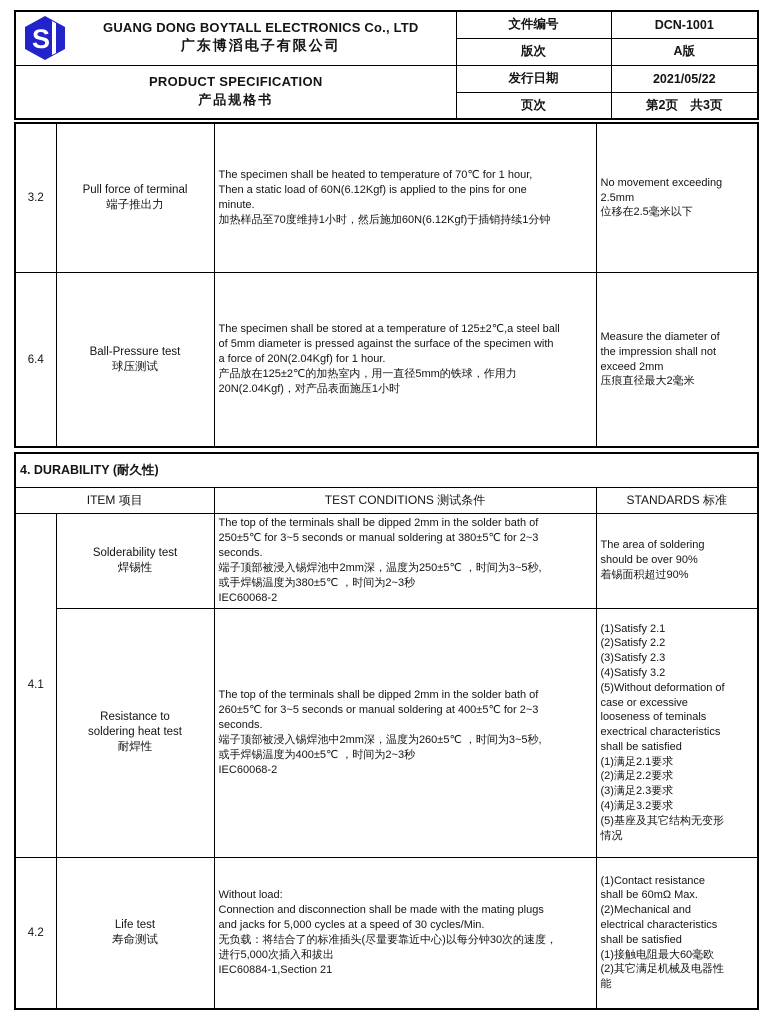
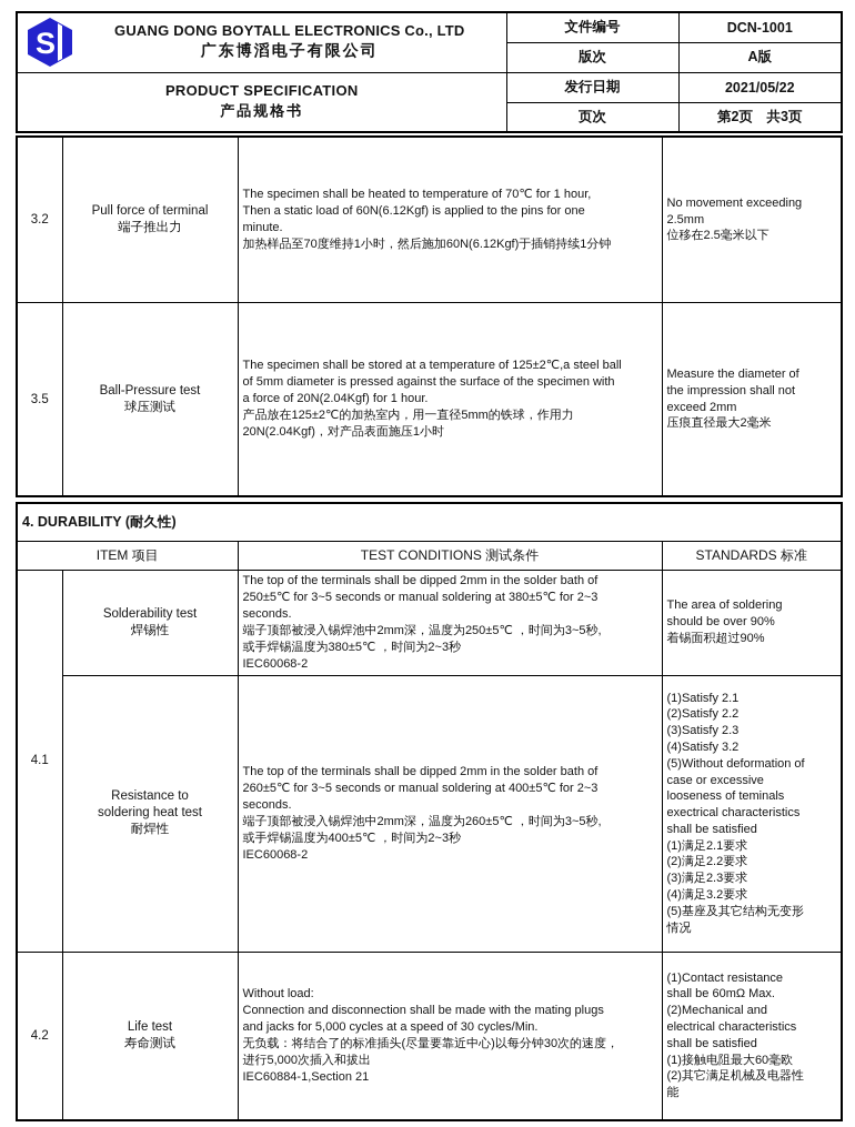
  S GUANG DONG BOYTALL ELECTRONICS Co., LTD 广东博滔电子有限公司	文件编号	DCN-1001
  版次	A版
  PRODUCT SPECIFICATION 产品规格书	发行日期	2021/05/22
  页次	第2页 共3页
  3.2	Pull force of terminal 端子推出力	The specimen shall be heated to temperature of 70℃ for 1 hour, Then a static load of 60N(6.12Kgf) is applied to the pins for one minute. 加热样品至70度维持1小时，然后施加60N(6.12Kgf)于插销持续1分钟	No movement exceeding 2.5mm 位移在2.5毫米以下
- 6.4	Ball-Pressure test 球压测试	The specimen shall be stored at a temperature of 125±2℃,a steel ball of 5mm diameter is pressed against the surface of the specimen with a force of 20N(2.04Kgf) for 1 hour. 产品放在125±2℃的加热室内，用一直径5mm的铁球，作用力 20N(2.04Kgf)，对产品表面施压1小时	Measure the diameter of the impression shall not exceed 2mm 压痕直径最大2毫米
+ 3.5	Ball-Pressure test 球压测试	The specimen shall be stored at a temperature of 125±2℃,a steel ball of 5mm diameter is pressed against the surface of the specimen with a force of 20N(2.04Kgf) for 1 hour. 产品放在125±2℃的加热室内，用一直径5mm的铁球，作用力 20N(2.04Kgf)，对产品表面施压1小时	Measure the diameter of the impression shall not exceed 2mm 压痕直径最大2毫米
  4. DURABILITY (耐久性)
  ITEM 项目	TEST CONDITIONS 测试条件	STANDARDS 标准
  4.1	Solderability test 焊锡性	The top of the terminals shall be dipped 2mm in the solder bath of 250±5℃ for 3~5 seconds or manual soldering at 380±5℃ for 2~3 seconds. 端子顶部被浸入锡焊池中2mm深，温度为250±5℃ ，时间为3~5秒, 或手焊锡温度为380±5℃ ，时间为2~3秒 IEC60068-2	The area of soldering should be over 90% 着锡面积超过90%
  Resistance to soldering heat test 耐焊性	The top of the terminals shall be dipped 2mm in the solder bath of 260±5℃ for 3~5 seconds or manual soldering at 400±5℃ for 2~3 seconds. 端子顶部被浸入锡焊池中2mm深，温度为260±5℃ ，时间为3~5秒, 或手焊锡温度为400±5℃ ，时间为2~3秒 IEC60068-2	(1)Satisfy 2.1 (2)Satisfy 2.2 (3)Satisfy 2.3 (4)Satisfy 3.2 (5)Without deformation of case or excessive looseness of teminals exectrical characteristics shall be satisfied (1)满足2.1要求 (2)满足2.2要求 (3)满足2.3要求 (4)满足3.2要求 (5)基座及其它结构无变形 情况
  4.2	Life test 寿命测试	Without load: Connection and disconnection shall be made with the mating plugs and jacks for 5,000 cycles at a speed of 30 cycles/Min. 无负载：将结合了的标准插头(尽量要靠近中心)以每分钟30次的速度， 进行5,000次插入和拔出 IEC60884-1,Section 21	(1)Contact resistance shall be 60mΩ Max. (2)Mechanical and electrical characteristics shall be satisfied (1)接触电阻最大60毫欧 (2)其它满足机械及电器性 能
